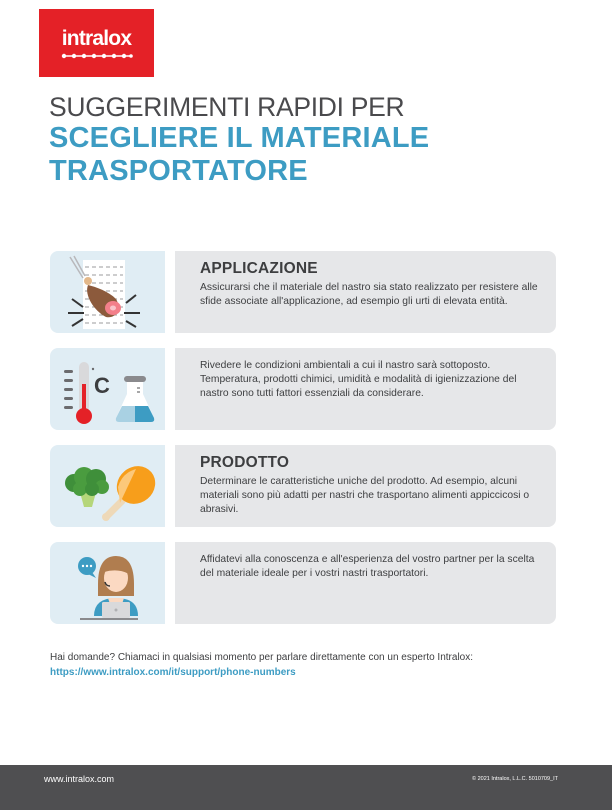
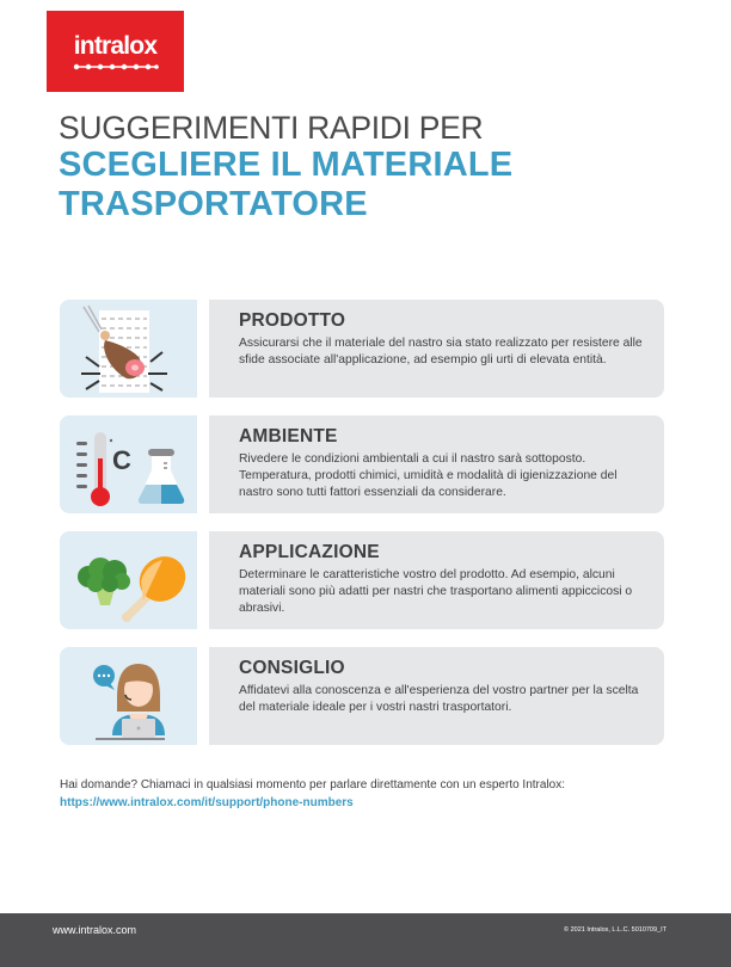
  intralox
  SUGGERIMENTI RAPIDI PER
  SCEGLIERE IL MATERIALE
  TRASPORTATORE
- APPLICAZIONE
+ PRODOTTO
  Assicurarsi che il materiale del nastro sia stato realizzato per resistere alle sfide associate all'applicazione, ad esempio gli urti di elevata entità.
  C
+ AMBIENTE
  Rivedere le condizioni ambientali a cui il nastro sarà sottoposto. Temperatura, prodotti chimici, umidità e modalità di igienizzazione del nastro sono tutti fattori essenziali da considerare.
- PRODOTTO
+ APPLICAZIONE
- Determinare le caratteristiche uniche del prodotto. Ad esempio, alcuni materiali sono più adatti per nastri che trasportano alimenti appiccicosi o abrasivi.
+ Determinare le caratteristiche vostro del prodotto. Ad esempio, alcuni materiali sono più adatti per nastri che trasportano alimenti appiccicosi o abrasivi.
+ CONSIGLIO
  Affidatevi alla conoscenza e all'esperienza del vostro partner per la scelta del materiale ideale per i vostri nastri trasportatori.
  Hai domande? Chiamaci in qualsiasi momento per parlare direttamente con un esperto Intralox:
  https://www.intralox.com/it/support/phone-numbers
  www.intralox.com
